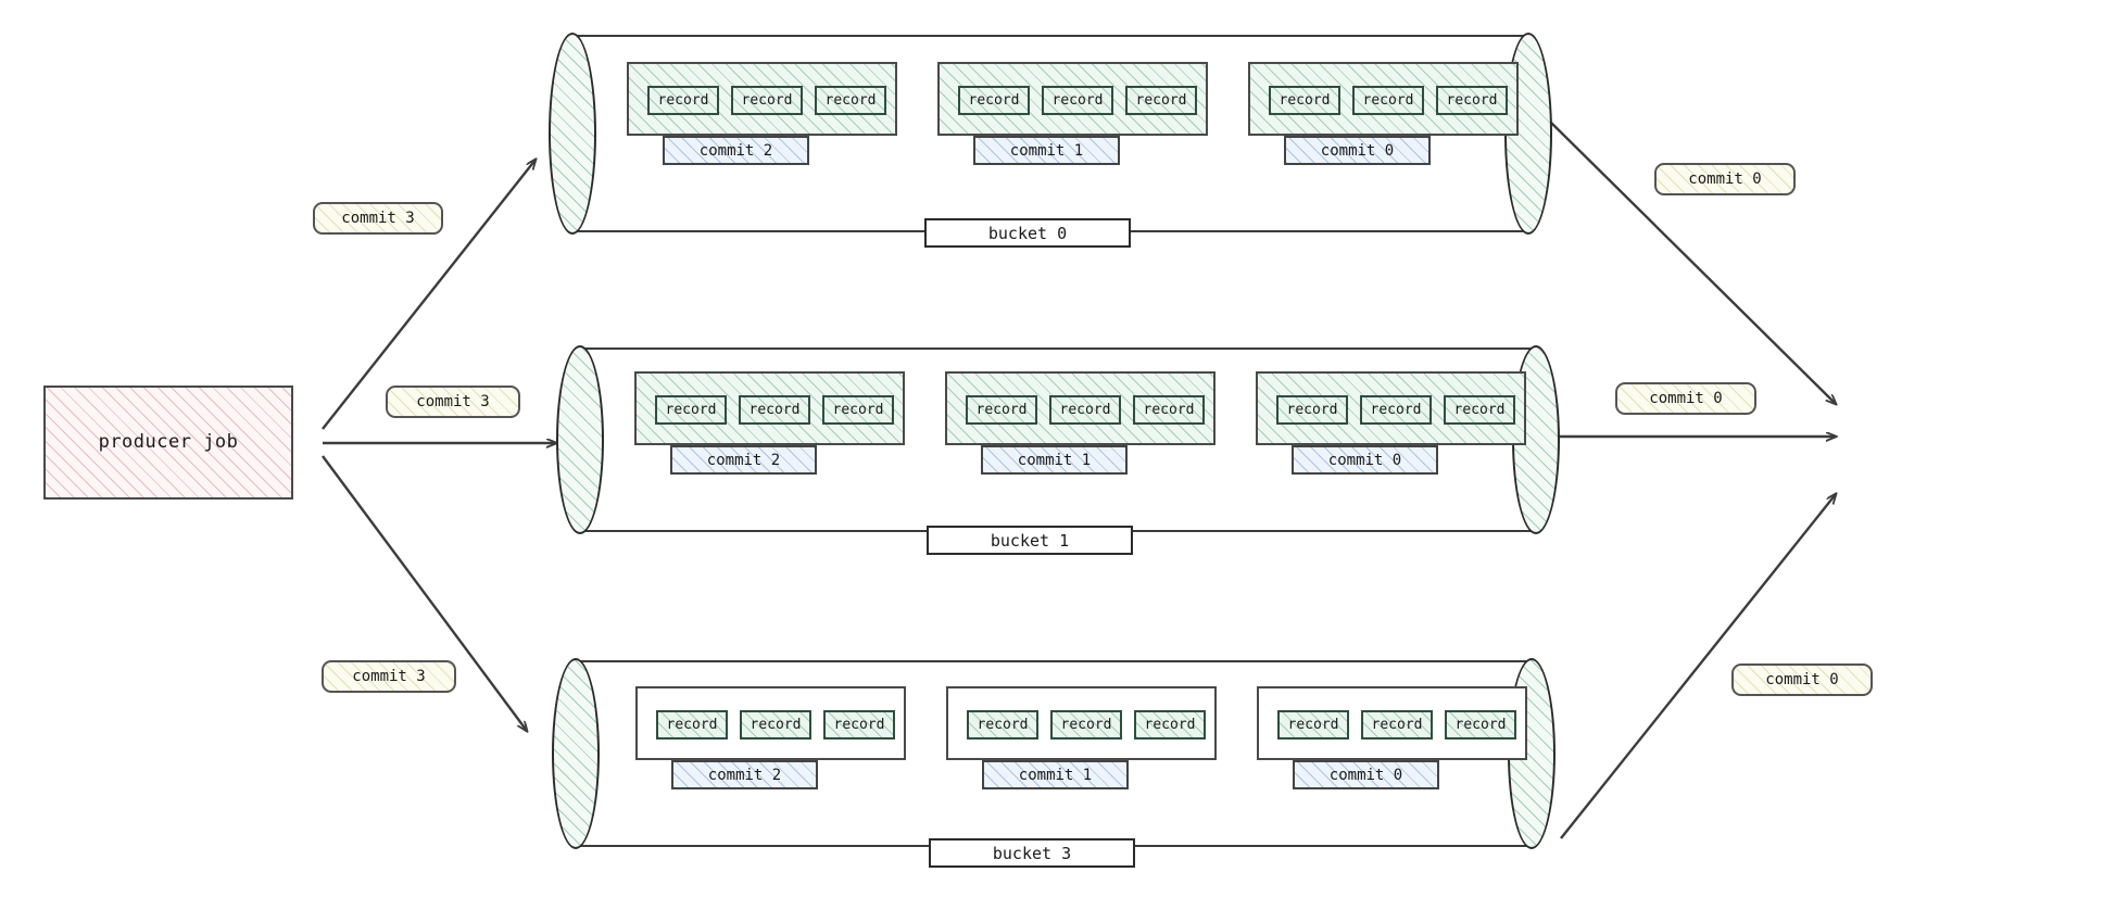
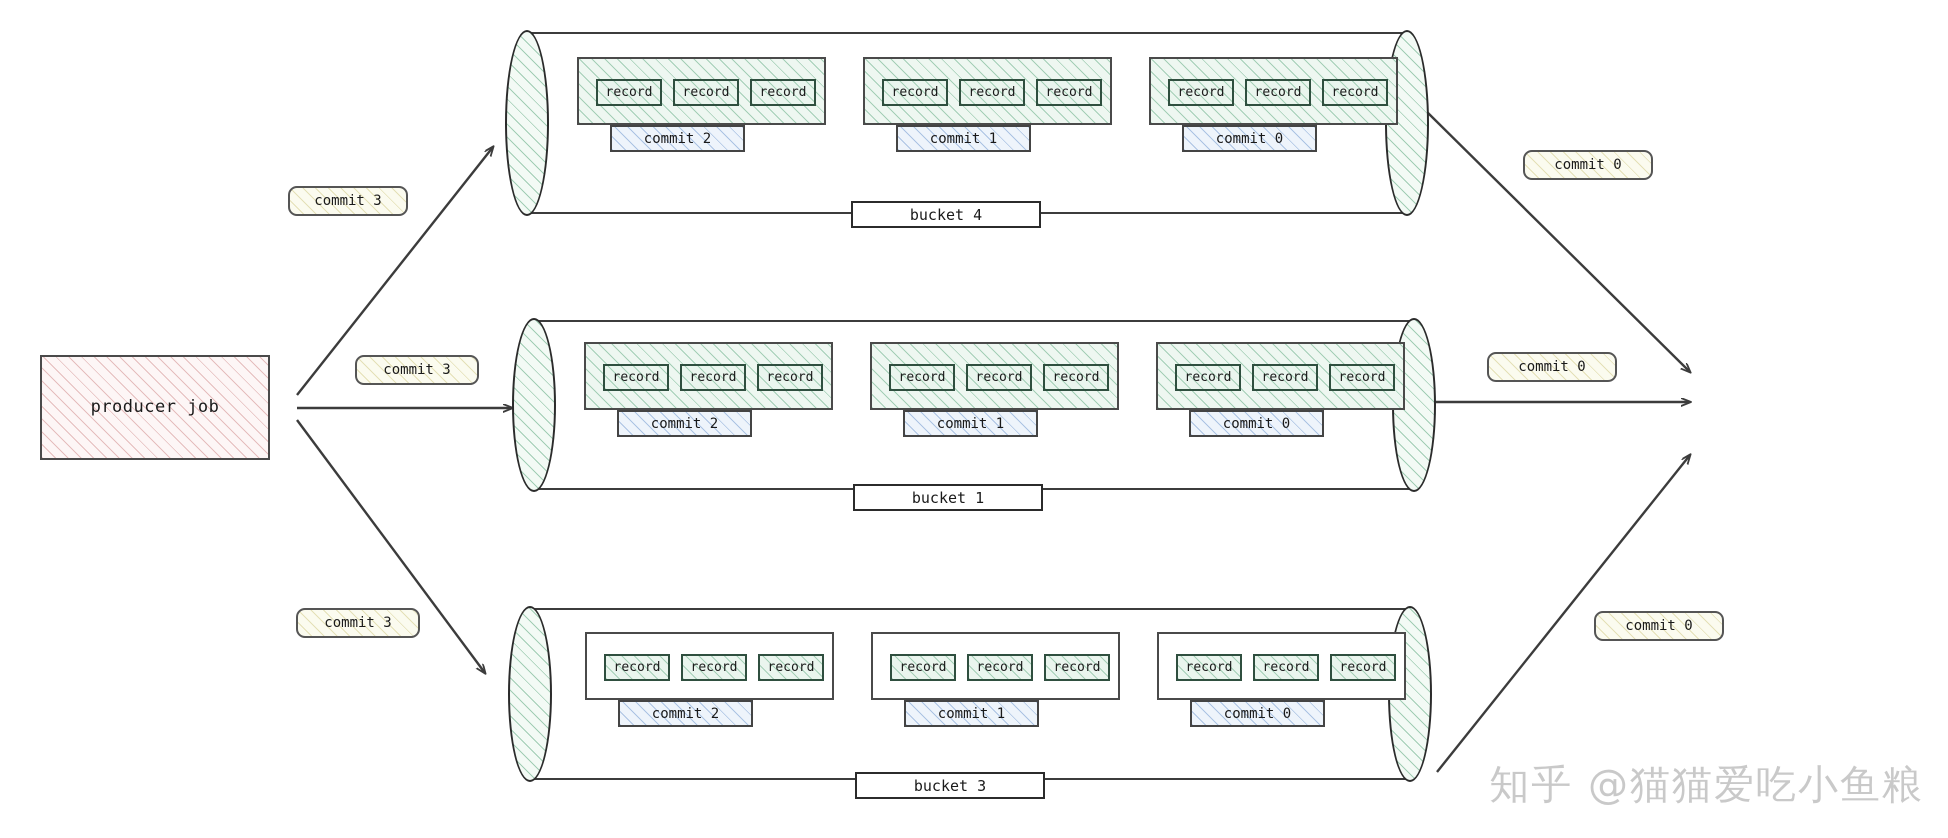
  producer job
  record
  record
  record
  commit 2
  record
  record
  record
  commit 1
  record
  record
  record
  commit 0
- bucket 0
+ bucket 4
  record
  record
  record
  commit 2
  record
  record
  record
  commit 1
  record
  record
  record
  commit 0
  bucket 1
  record
  record
  record
  commit 2
  record
  record
  record
  commit 1
  record
  record
  record
  commit 0
  bucket 3
  commit 3
  commit 3
  commit 3
  commit 0
  commit 0
  commit 0
+ 知乎 @猫猫爱吃小鱼粮
